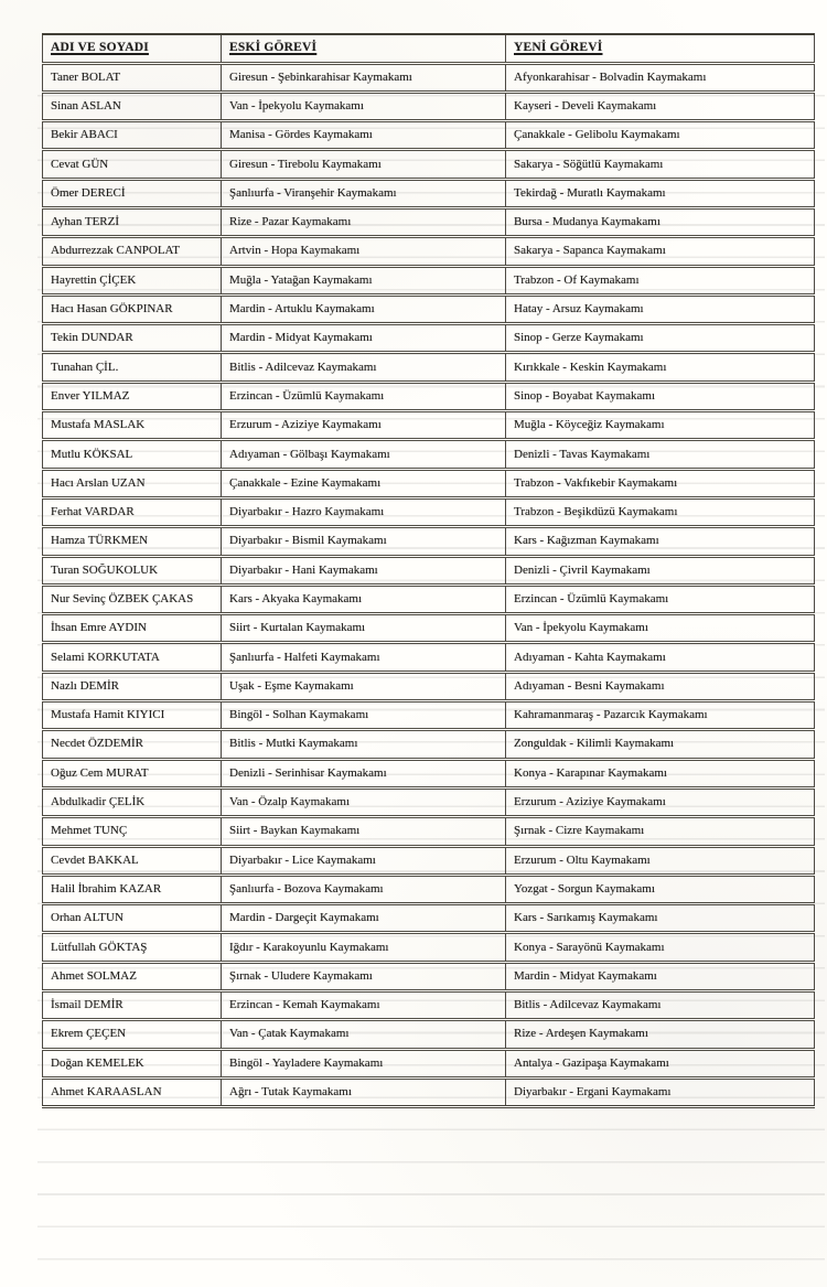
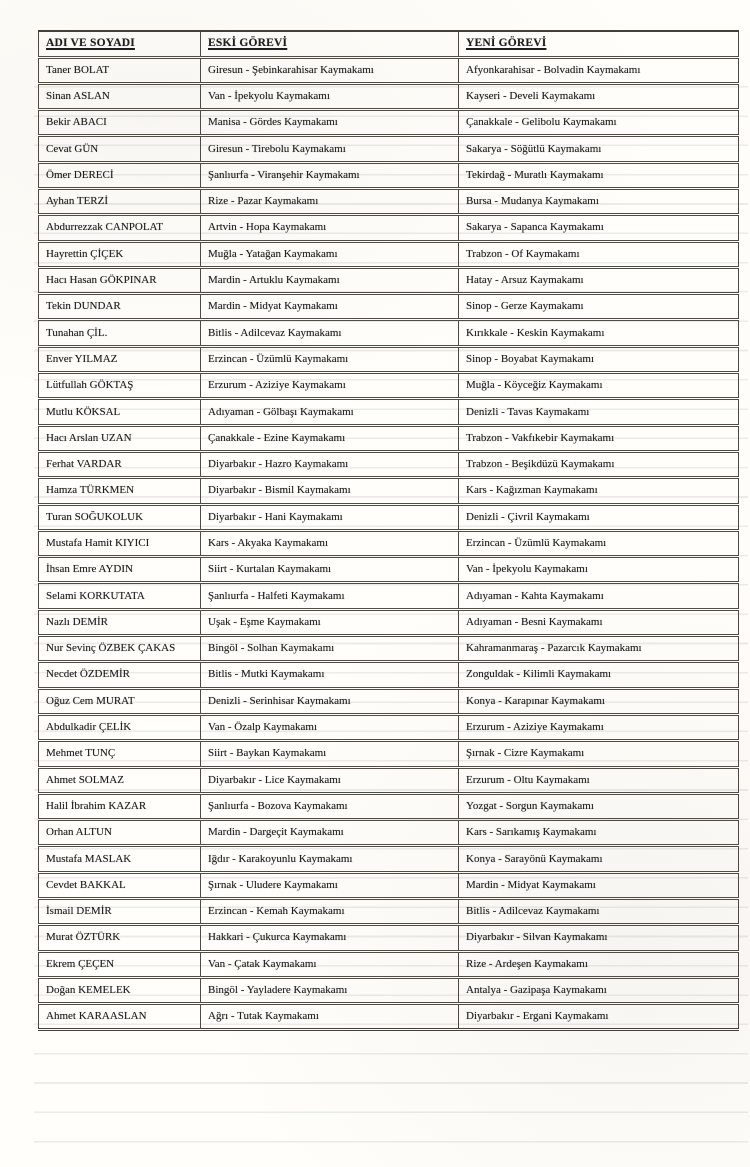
  ADI VE SOYADI	ESKİ GÖREVİ	YENİ GÖREVİ
  Taner BOLAT	Giresun - Şebinkarahisar Kaymakamı	Afyonkarahisar - Bolvadin Kaymakamı
  Sinan ASLAN	Van - İpekyolu Kaymakamı	Kayseri - Develi Kaymakamı
  Bekir ABACI	Manisa - Gördes Kaymakamı	Çanakkale - Gelibolu Kaymakamı
  Cevat GÜN	Giresun - Tirebolu Kaymakamı	Sakarya - Söğütlü Kaymakamı
  Ömer DERECİ	Şanlıurfa - Viranşehir Kaymakamı	Tekirdağ - Muratlı Kaymakamı
  Ayhan TERZİ	Rize - Pazar Kaymakamı	Bursa - Mudanya Kaymakamı
  Abdurrezzak CANPOLAT	Artvin - Hopa Kaymakamı	Sakarya - Sapanca Kaymakamı
  Hayrettin ÇİÇEK	Muğla - Yatağan Kaymakamı	Trabzon - Of Kaymakamı
  Hacı Hasan GÖKPINAR	Mardin - Artuklu Kaymakamı	Hatay - Arsuz Kaymakamı
  Tekin DUNDAR	Mardin - Midyat Kaymakamı	Sinop - Gerze Kaymakamı
  Tunahan ÇİL.	Bitlis - Adilcevaz Kaymakamı	Kırıkkale - Keskin Kaymakamı
  Enver YILMAZ	Erzincan - Üzümlü Kaymakamı	Sinop - Boyabat Kaymakamı
- Mustafa MASLAK	Erzurum - Aziziye Kaymakamı	Muğla - Köyceğiz Kaymakamı
+ Lütfullah GÖKTAŞ	Erzurum - Aziziye Kaymakamı	Muğla - Köyceğiz Kaymakamı
  Mutlu KÖKSAL	Adıyaman - Gölbaşı Kaymakamı	Denizli - Tavas Kaymakamı
  Hacı Arslan UZAN	Çanakkale - Ezine Kaymakamı	Trabzon - Vakfıkebir Kaymakamı
  Ferhat VARDAR	Diyarbakır - Hazro Kaymakamı	Trabzon - Beşikdüzü Kaymakamı
  Hamza TÜRKMEN	Diyarbakır - Bismil Kaymakamı	Kars - Kağızman Kaymakamı
  Turan SOĞUKOLUK	Diyarbakır - Hani Kaymakamı	Denizli - Çivril Kaymakamı
- Nur Sevinç ÖZBEK ÇAKAS	Kars - Akyaka Kaymakamı	Erzincan - Üzümlü Kaymakamı
+ Mustafa Hamit KIYICI	Kars - Akyaka Kaymakamı	Erzincan - Üzümlü Kaymakamı
  İhsan Emre AYDIN	Siirt - Kurtalan Kaymakamı	Van - İpekyolu Kaymakamı
  Selami KORKUTATA	Şanlıurfa - Halfeti Kaymakamı	Adıyaman - Kahta Kaymakamı
  Nazlı DEMİR	Uşak - Eşme Kaymakamı	Adıyaman - Besni Kaymakamı
- Mustafa Hamit KIYICI	Bingöl - Solhan Kaymakamı	Kahramanmaraş - Pazarcık Kaymakamı
+ Nur Sevinç ÖZBEK ÇAKAS	Bingöl - Solhan Kaymakamı	Kahramanmaraş - Pazarcık Kaymakamı
  Necdet ÖZDEMİR	Bitlis - Mutki Kaymakamı	Zonguldak - Kilimli Kaymakamı
  Oğuz Cem MURAT	Denizli - Serinhisar Kaymakamı	Konya - Karapınar Kaymakamı
  Abdulkadir ÇELİK	Van - Özalp Kaymakamı	Erzurum - Aziziye Kaymakamı
  Mehmet TUNÇ	Siirt - Baykan Kaymakamı	Şırnak - Cizre Kaymakamı
- Cevdet BAKKAL	Diyarbakır - Lice Kaymakamı	Erzurum - Oltu Kaymakamı
+ Ahmet SOLMAZ	Diyarbakır - Lice Kaymakamı	Erzurum - Oltu Kaymakamı
  Halil İbrahim KAZAR	Şanlıurfa - Bozova Kaymakamı	Yozgat - Sorgun Kaymakamı
  Orhan ALTUN	Mardin - Dargeçit Kaymakamı	Kars - Sarıkamış Kaymakamı
- Lütfullah GÖKTAŞ	Iğdır - Karakoyunlu Kaymakamı	Konya - Sarayönü Kaymakamı
+ Mustafa MASLAK	Iğdır - Karakoyunlu Kaymakamı	Konya - Sarayönü Kaymakamı
- Ahmet SOLMAZ	Şırnak - Uludere Kaymakamı	Mardin - Midyat Kaymakamı
+ Cevdet BAKKAL	Şırnak - Uludere Kaymakamı	Mardin - Midyat Kaymakamı
  İsmail DEMİR	Erzincan - Kemah Kaymakamı	Bitlis - Adilcevaz Kaymakamı
+ Murat ÖZTÜRK	Hakkari - Çukurca Kaymakamı	Diyarbakır - Silvan Kaymakamı
  Ekrem ÇEÇEN	Van - Çatak Kaymakamı	Rize - Ardeşen Kaymakamı
  Doğan KEMELEK	Bingöl - Yayladere Kaymakamı	Antalya - Gazipaşa Kaymakamı
  Ahmet KARAASLAN	Ağrı - Tutak Kaymakamı	Diyarbakır - Ergani Kaymakamı
